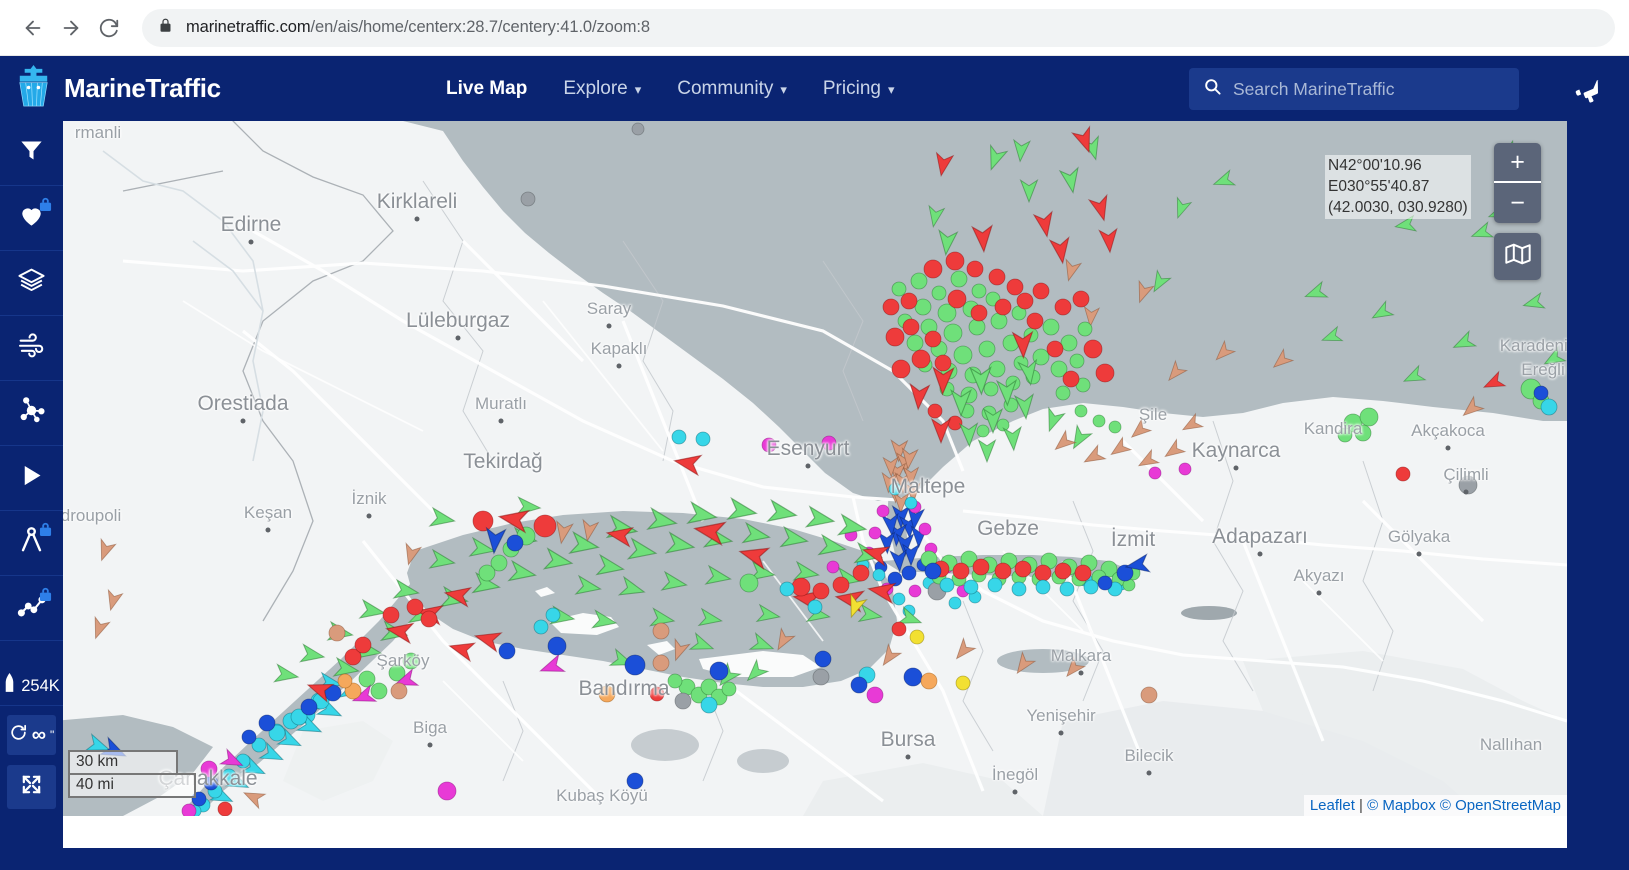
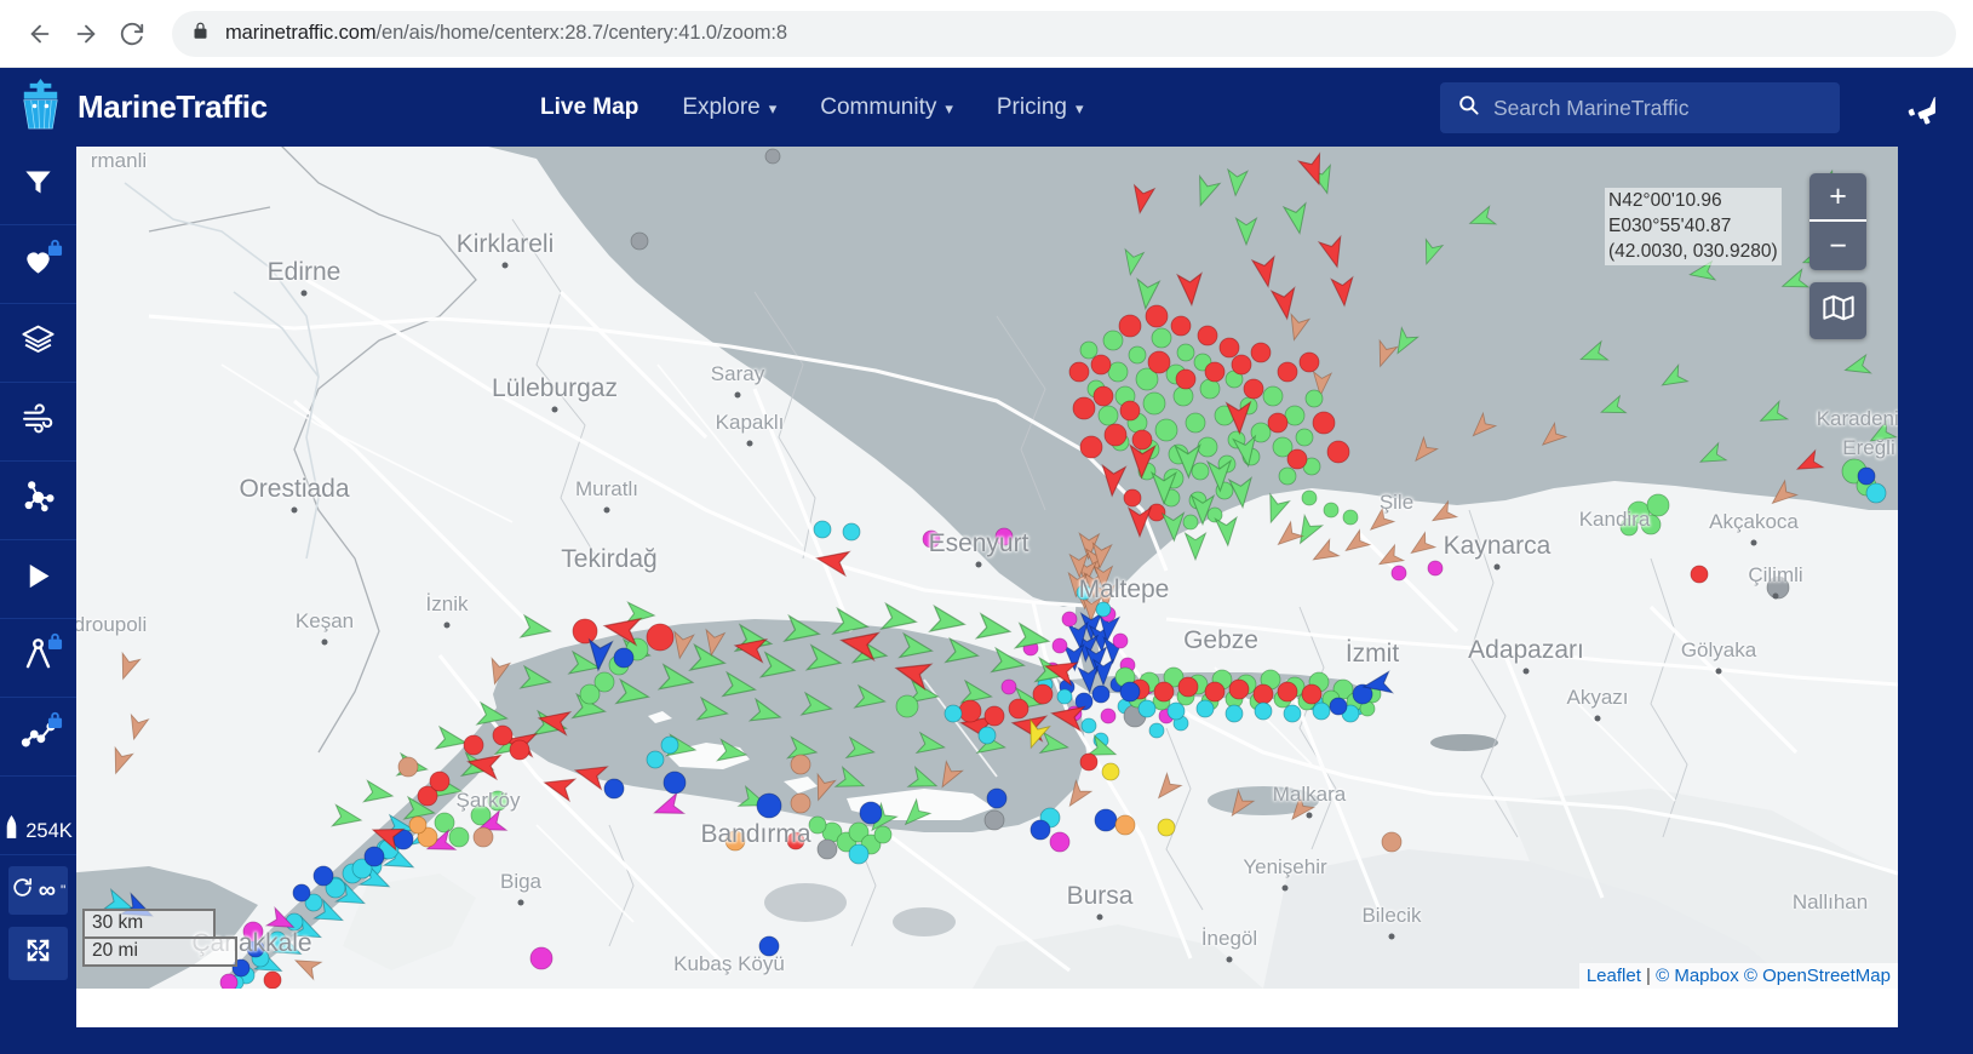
  marinetraffic.com/en/ais/home/centerx:28.7/centery:41.0/zoom:8
  MarineTraffic
  Live Map
  Explore
  ▾
  Community
  ▾
  Pricing
  ▾
  Search MarineTraffic
  254K
  ∞
  "
  rmanli
  Edirne
  Kirklareli
  Orestiada
  Lüleburgaz
  Saray
  Kapaklı
  Muratlı
  Tekirdağ
  İznik
  Keşan
  droupoli
  Şarköy
  Esenyurt
  Maltepe
  Gebze
  İzmit
  Şile
  Kandira
  Akçakoca
  Karadeni
  Ereğli
  Kaynarca
  Adapazarı
  Akyazı
  Çilimli
  Gölyaka
  Malkara
  Bursa
  Yenişehir
  Bilecik
  İnegöl
  Nallıhan
  Bandırma
  Biga
  Çanakkale
  Kubaş Köyü
  N42°00'10.96
  E030°55'40.87
  (42.0030, 030.9280)
  +
  −
  30 km
- 40 mi
+ 20 mi
  Leaflet | © Mapbox © OpenStreetMap
